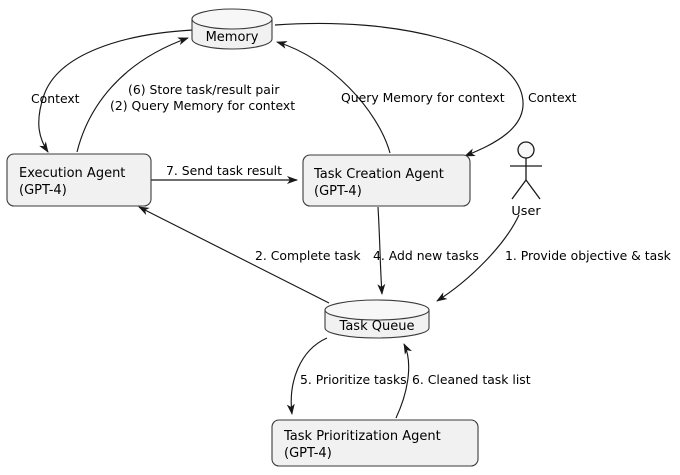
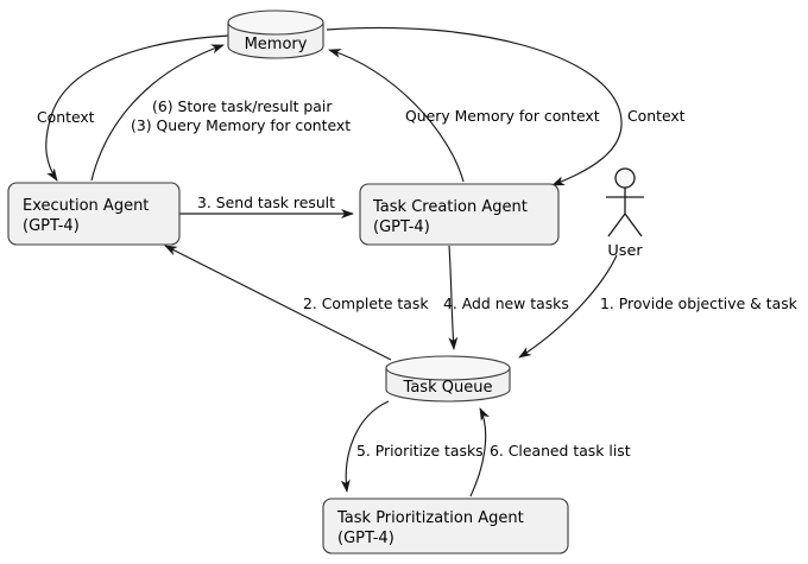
  Memory
  Task Queue
  Execution Agent
  (GPT-4)
  Task Creation Agent
  (GPT-4)
  Task Prioritization Agent
  (GPT-4)
  User
  Context
  (6) Store task/result pair
- (2) Query Memory for context
+ (3) Query Memory for context
  Query Memory for context
  Context
- 7. Send task result
+ 3. Send task result
  2. Complete task
  4. Add new tasks
  1. Provide objective & task
  5. Prioritize tasks
  6. Cleaned task list
